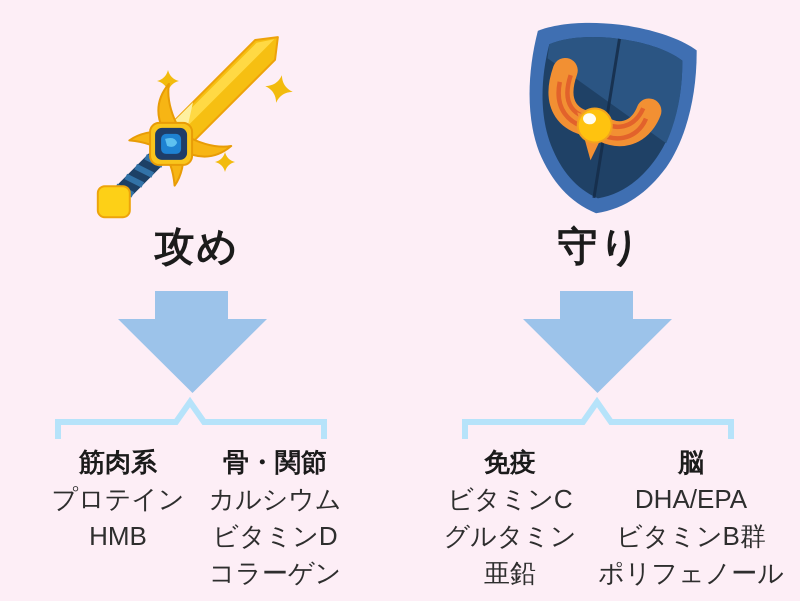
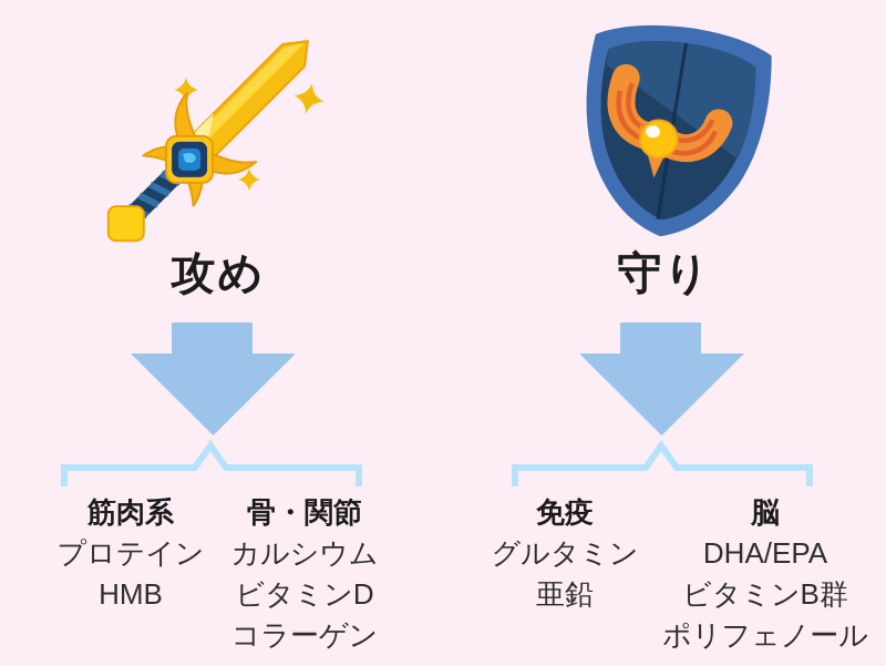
  攻め
  筋肉系
  プロテイン
  HMB
  骨・関節
  カルシウム
  ビタミンD
  コラーゲン
  守り
  免疫
- ビタミンC
  グルタミン
  亜鉛
  脳
  DHA/EPA
  ビタミンB群
  ポリフェノール
